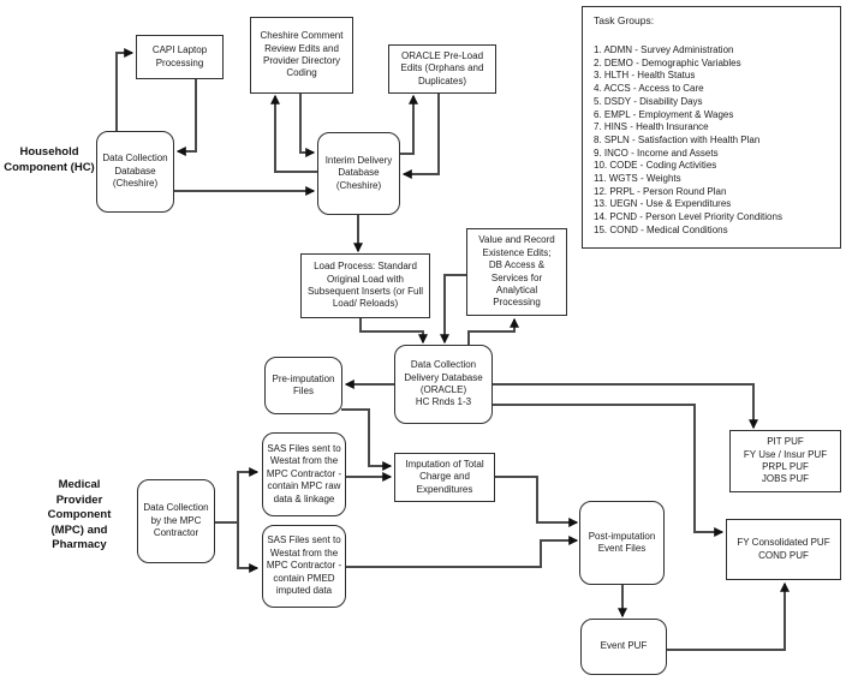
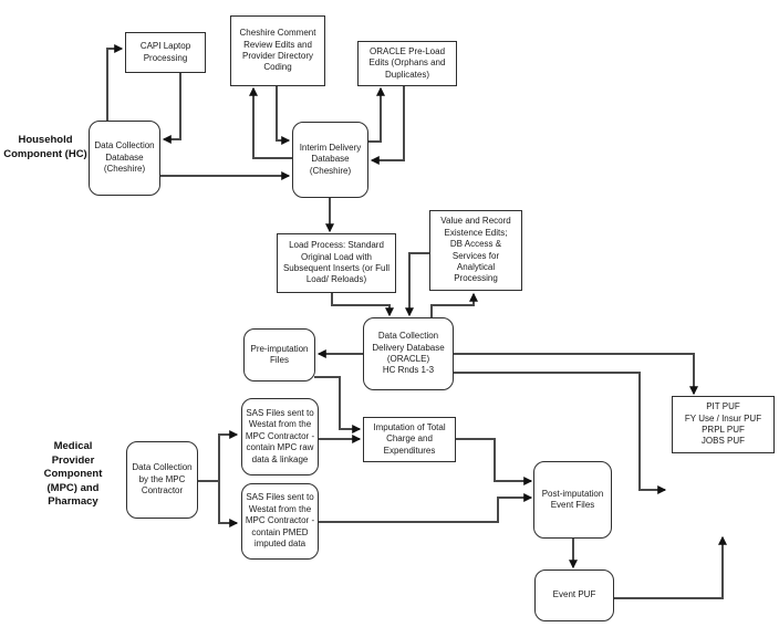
  Household
  Component (HC)
  Medical
  Provider
  Component
  (MPC) and
  Pharmacy
  CAPI Laptop
  Processing
  Cheshire Comment
  Review Edits and
  Provider Directory
  Coding
  ORACLE Pre-Load
  Edits (Orphans and
  Duplicates)
  Data Collection
  Database
  (Cheshire)
  Interim Delivery
  Database
  (Cheshire)
  Load Process: Standard
  Original Load with
  Subsequent Inserts (or Full
  Load/ Reloads)
  Value and Record
  Existence Edits;
  DB Access &
  Services for
  Analytical
  Processing
  Data Collection
  Delivery Database
  (ORACLE)
  HC Rnds 1-3
  Pre-imputation
  Files
  Data Collection
  by the MPC
  Contractor
  SAS Files sent to
  Westat from the
  MPC Contractor -
  contain MPC raw
  data & linkage
  SAS Files sent to
  Westat from the
  MPC Contractor -
  contain PMED
  imputed data
  Imputation of Total
  Charge and
  Expenditures
  Post-imputation
  Event Files
  Event PUF
  PIT PUF
  FY Use / Insur PUF
  PRPL PUF
  JOBS PUF
- FY Consolidated PUF
- COND PUF
- Task Groups:
- 1. ADMN - Survey Administration
- 2. DEMO - Demographic Variables
- 3. HLTH - Health Status
- 4. ACCS - Access to Care
- 5. DSDY - Disability Days
- 6. EMPL - Employment & Wages
- 7. HINS - Health Insurance
- 8. SPLN - Satisfaction with Health Plan
- 9. INCO - Income and Assets
- 10. CODE - Coding Activities
- 11. WGTS - Weights
- 12. PRPL - Person Round Plan
- 13. UEGN - Use & Expenditures
- 14. PCND - Person Level Priority Conditions
- 15. COND - Medical Conditions
